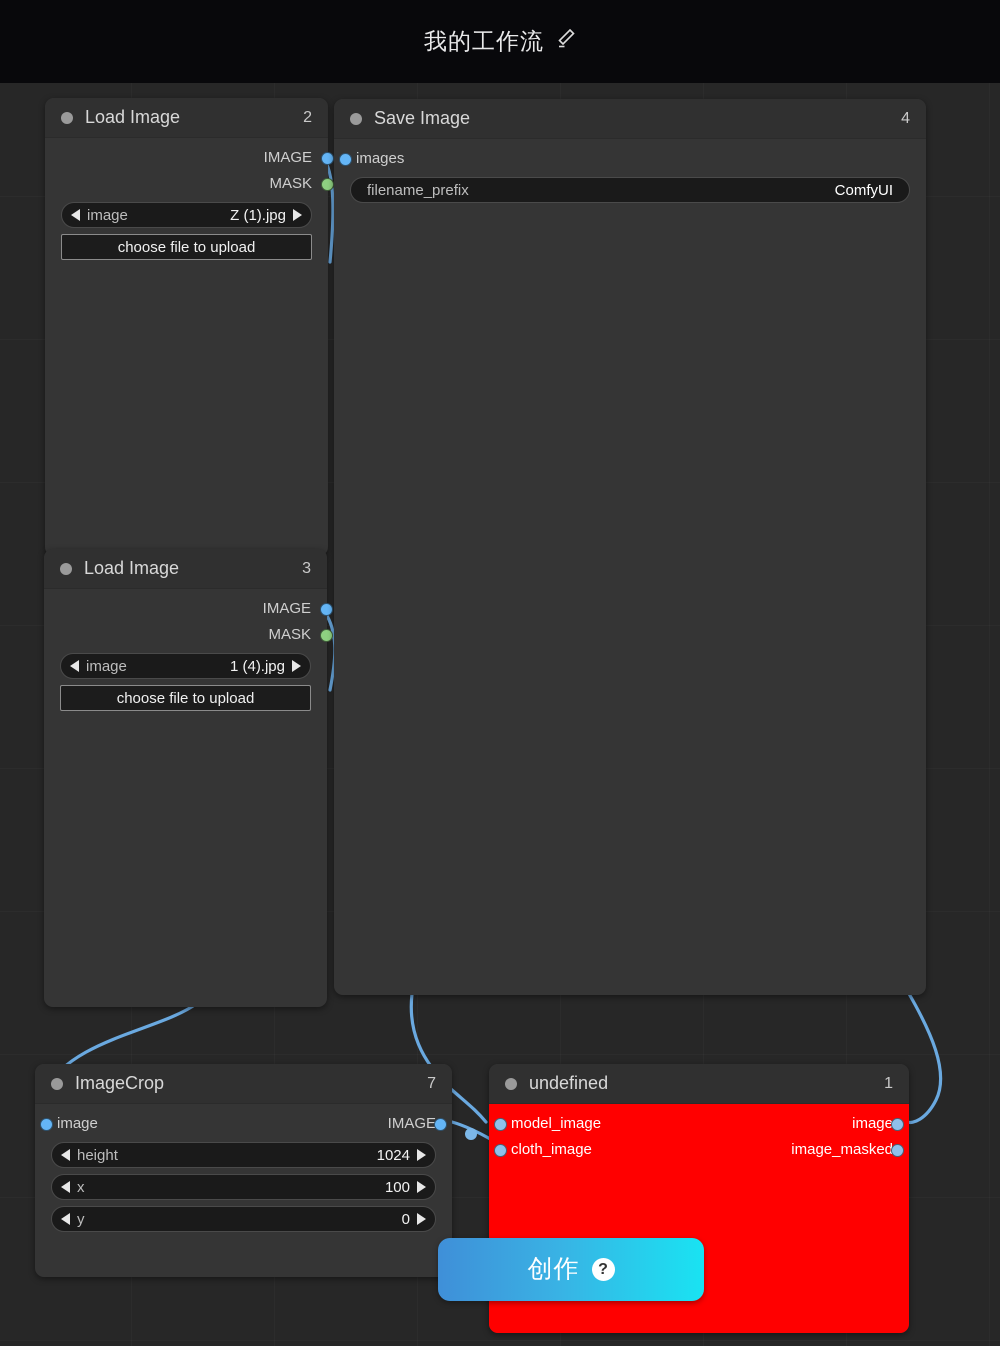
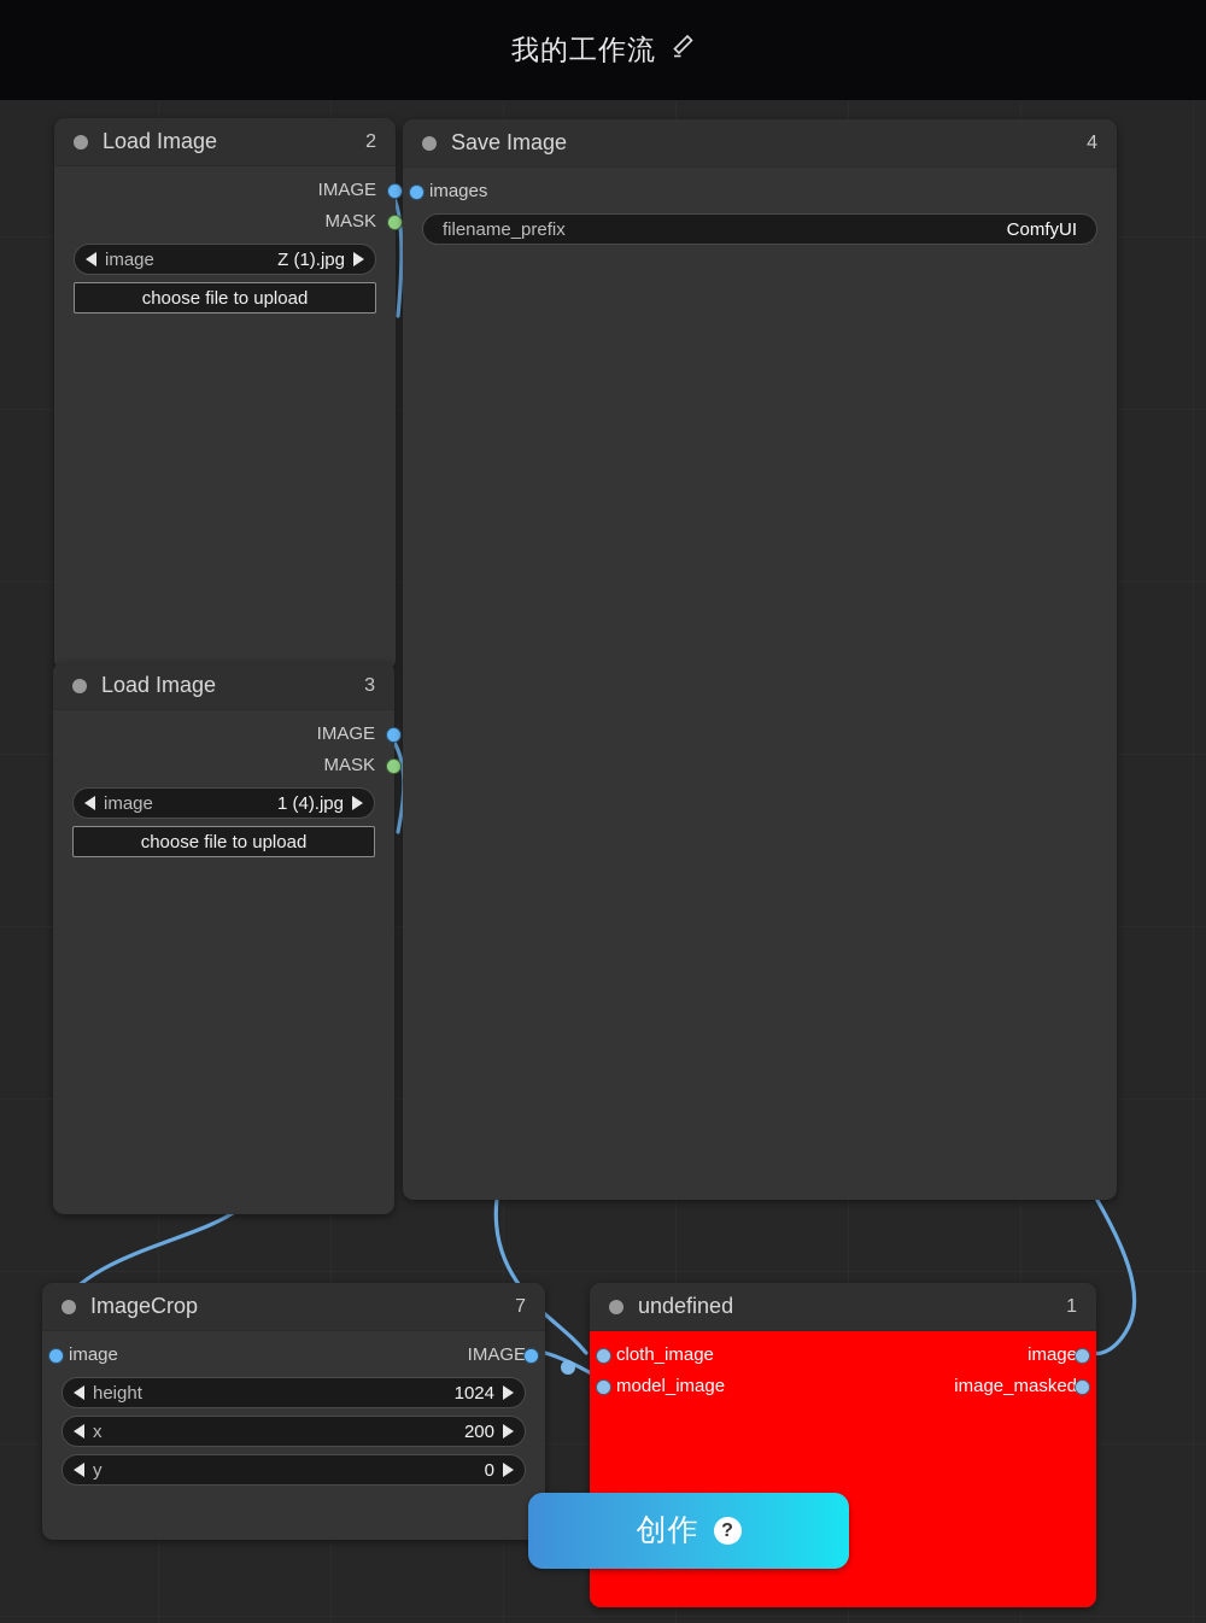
  我的工作流
  Load Image
  2
  IMAGE
  MASK
  image
  Z (1).jpg
  choose file to upload
  Load Image
  3
  IMAGE
  MASK
  image
  1 (4).jpg
  choose file to upload
  Save Image
  4
  images
  filename_prefix
  ComfyUI
  ImageCrop
  7
  image
  IMAGE
  height
  1024
  x
- 100
+ 200
  y
  0
  undefined
  1
- model_image
+ cloth_image
  image
- cloth_image
+ model_image
  image_masked
  创作
  ?
